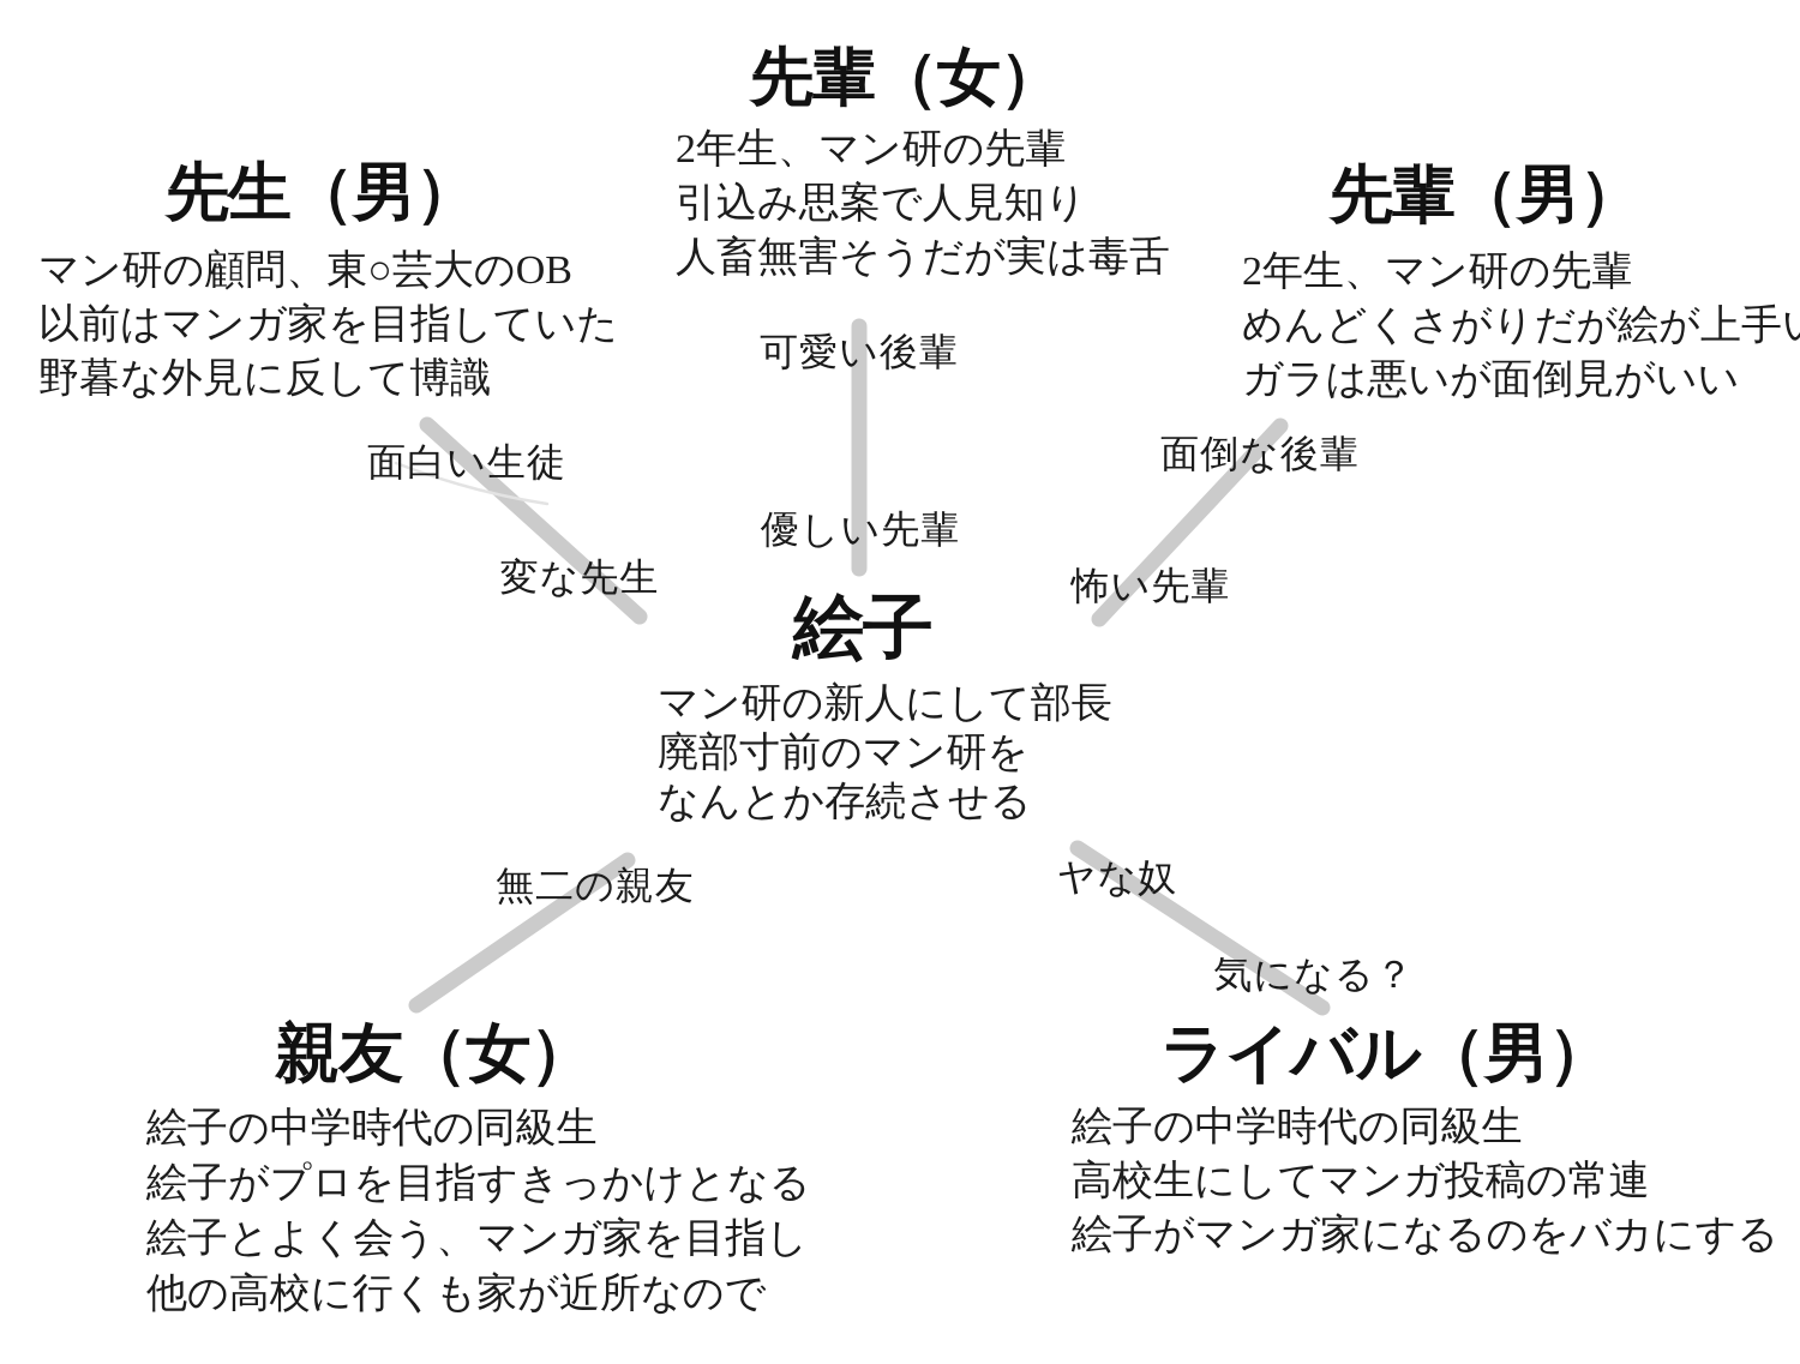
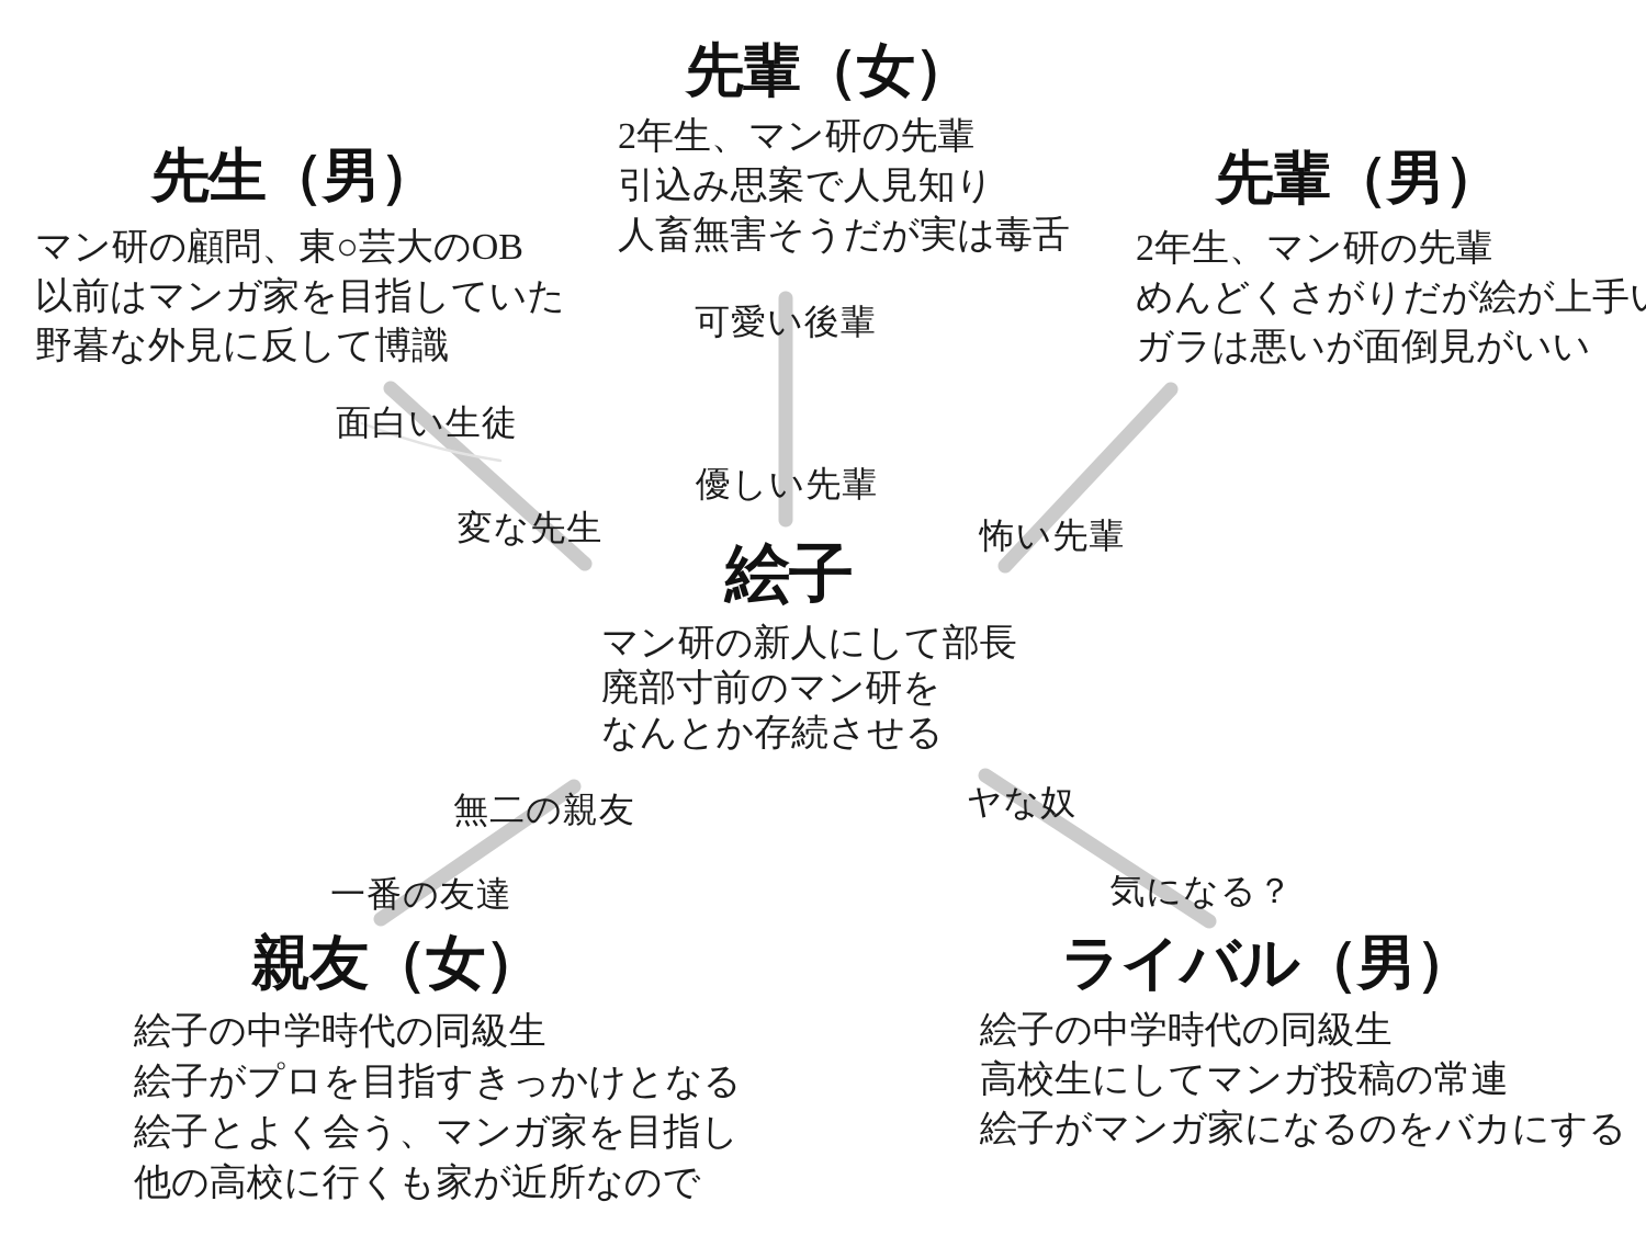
  先輩（女）
  2年生、マン研の先輩
  引込み思案で人見知り
  人畜無害そうだが実は毒舌
  先生（男）
  マン研の顧問、東○芸大のOB
  以前はマンガ家を目指していた
  野暮な外見に反して博識
  先輩（男）
  2年生、マン研の先輩
  めんどくさがりだが絵が上手
  ガラは悪いが面倒見がいい
  絵子
  マン研の新人にして部長
  廃部寸前のマン研を
  なんとか存続させる
  親友（女）
  絵子の中学時代の同級生
  絵子がプロを目指すきっかけとなる
  絵子とよく会う、マンガ家を目指し
  他の高校に行くも家が近所なので
  ライバル（男）
  絵子の中学時代の同級生
  高校生にしてマンガ投稿の常連
  絵子がマンガ家になるのをバカにする
  可愛い後輩
  優しい先輩
  面白い生徒
  変な先生
- 面倒な後輩
  怖い先輩
  無二の親友
+ 一番の友達
  ヤな奴
  気になる？
